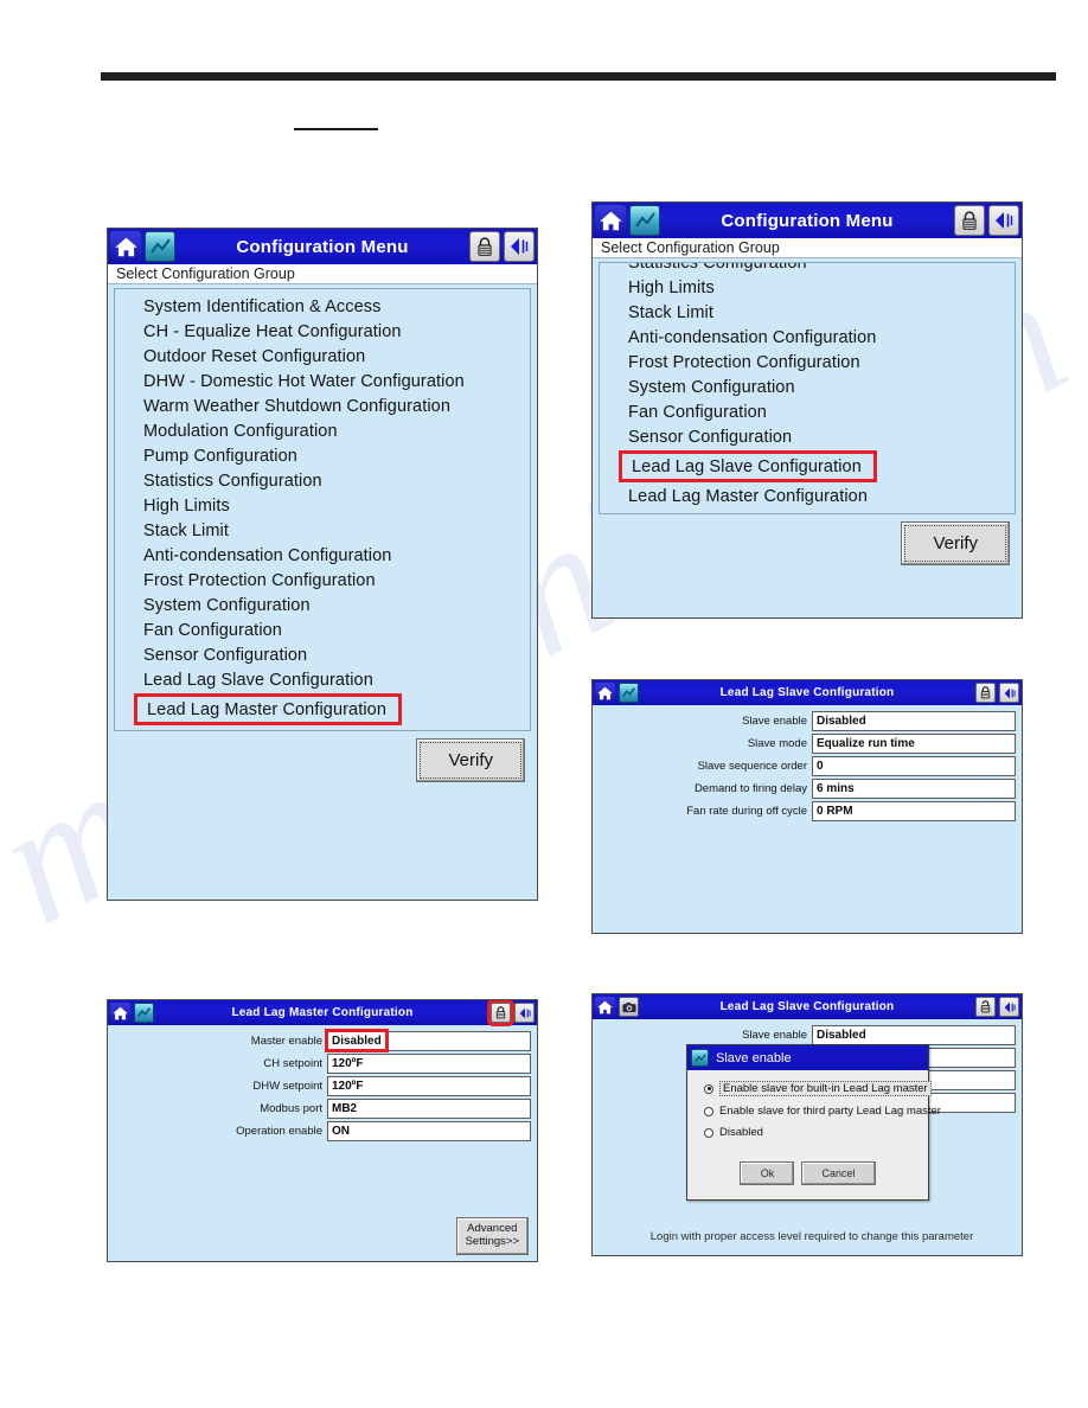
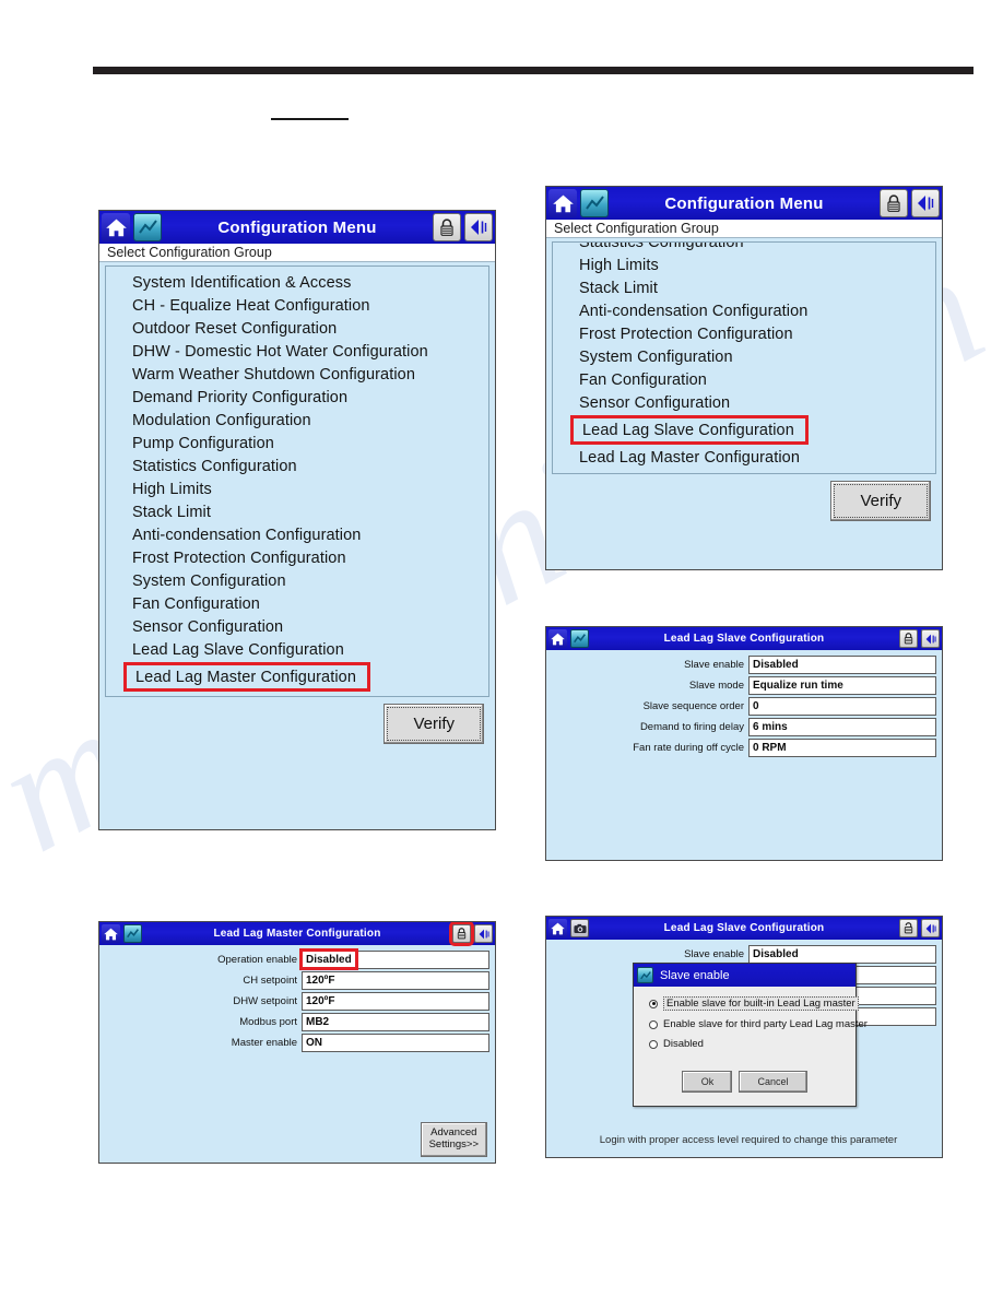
  Configuration Menu
  Select Configuration Group
  System Identification & Access
  CH - Equalize Heat Configuration
  Outdoor Reset Configuration
  DHW - Domestic Hot Water Configuration
  Warm Weather Shutdown Configuration
+ Demand Priority Configuration
  Modulation Configuration
  Pump Configuration
  Statistics Configuration
  High Limits
  Stack Limit
  Anti-condensation Configuration
  Frost Protection Configuration
  System Configuration
  Fan Configuration
  Sensor Configuration
  Lead Lag Slave Configuration
  Lead Lag Master Configuration
  Verify
  Configuration Menu
  Select Configuration Group
  Statistics Configuration
  High Limits
  Stack Limit
  Anti-condensation Configuration
  Frost Protection Configuration
  System Configuration
  Fan Configuration
  Sensor Configuration
  Lead Lag Slave Configuration
  Lead Lag Master Configuration
  Verify
  Lead Lag Slave Configuration
  Slave enable
  Disabled
  Slave mode
  Equalize run time
  Slave sequence order
  0
  Demand to firing delay
  6 mins
  Fan rate during off cycle
  0 RPM
  Lead Lag Master Configuration
- Master enable
+ Operation enable
  Disabled
  CH setpoint
  120ºF
  DHW setpoint
  120ºF
  Modbus port
  MB2
- Operation enable
+ Master enable
  ON
  Advanced
  Settings>>
  Lead Lag Slave Configuration
  Slave enable
  Disabled
  Slave enable
  Enable slave for built-in Lead Lag master
  Enable slave for third party Lead Lag master
  Disabled
  Ok
  Cancel
  Login with proper access level required to change this parameter
